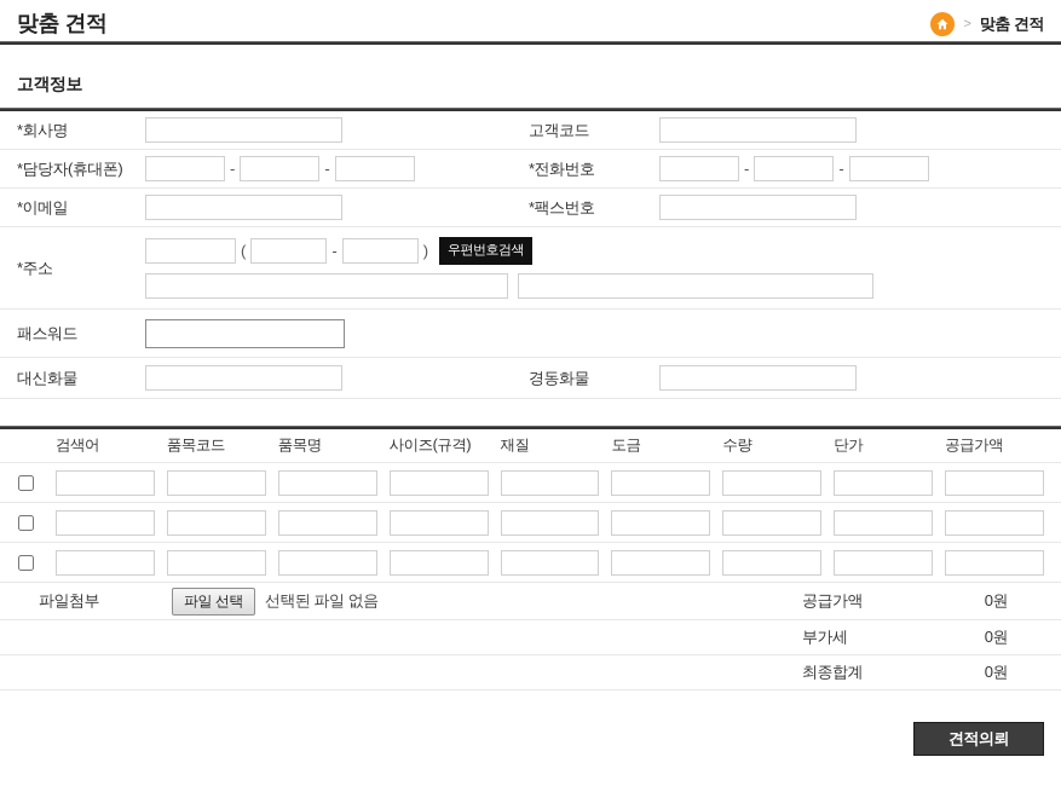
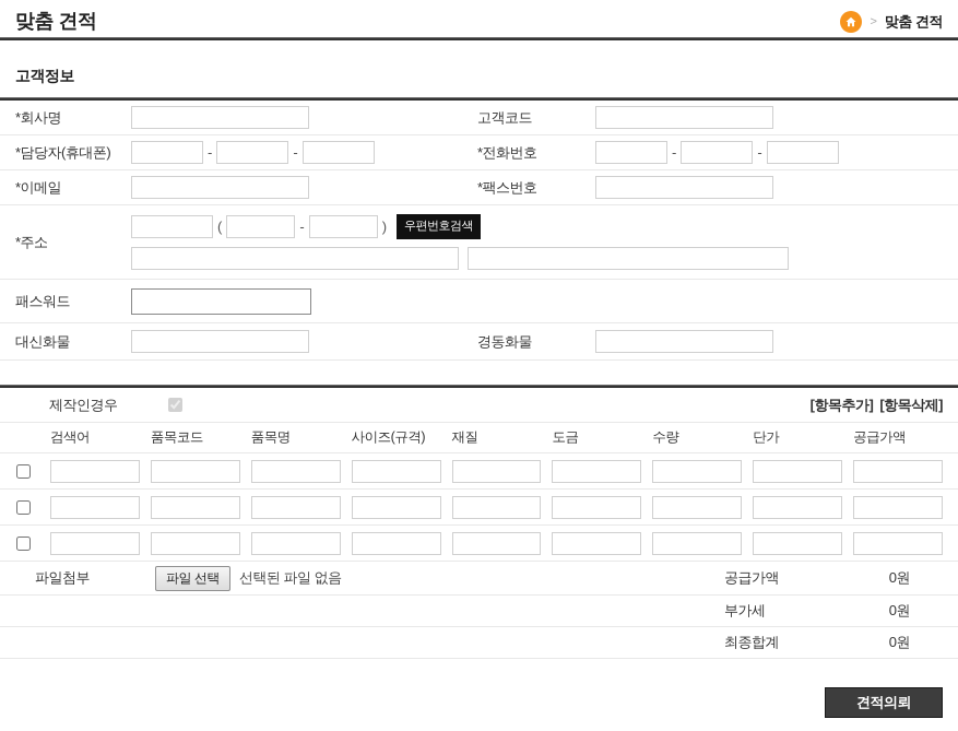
  맞춤 견적
  >
  맞춤 견적
  고객정보
  *회사명
  고객코드
  *담당자(휴대폰)
  -
  -
  *전화번호
  -
  -
  *이메일
  *팩스번호
  *주소
  (
  -
  )
  우편번호검색
  패스워드
  대신화물
  경동화물
+ 제작인경우
+ [항목추가]
+ [항목삭제]
  검색어
  품목코드
  품목명
  사이즈(규격)
  재질
  도금
  수량
  단가
  공급가액
  파일첨부
  파일 선택
  선택된 파일 없음
  공급가액
  0원
  부가세
  0원
  최종합계
  0원
  견적의뢰
